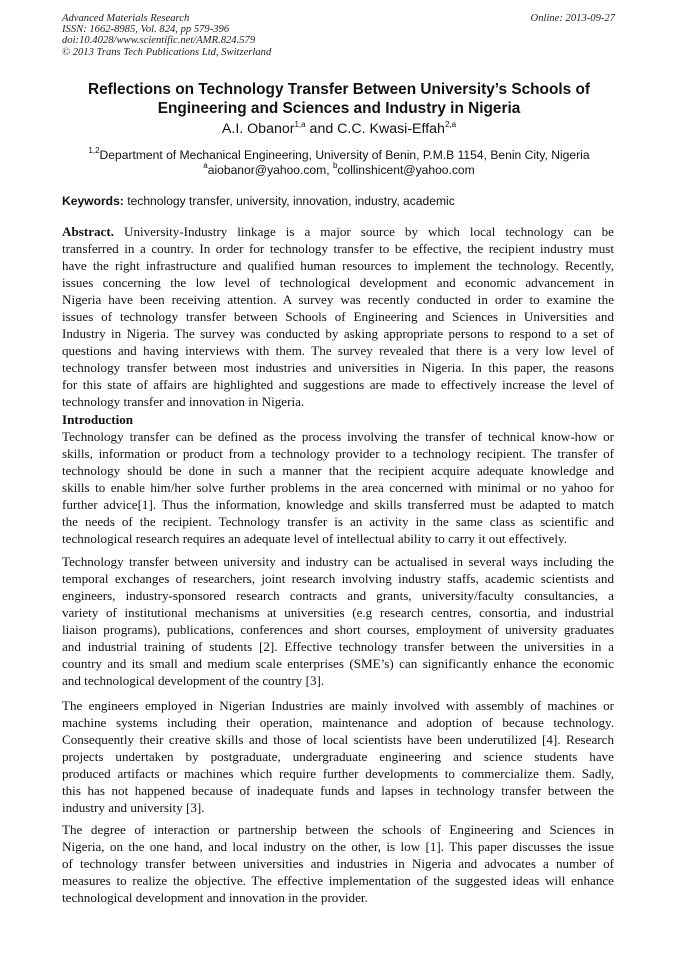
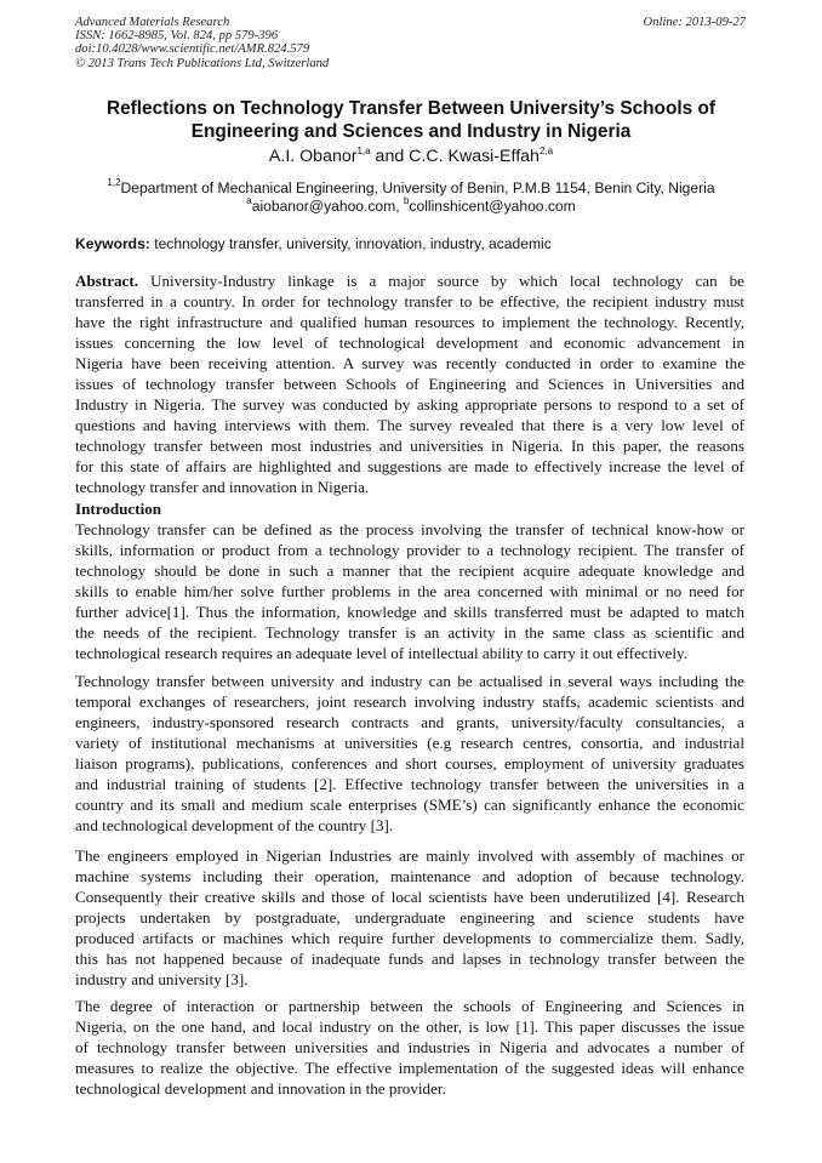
  Advanced Materials Research
  ISSN: 1662-8985, Vol. 824, pp 579-396
  doi:10.4028/www.scientific.net/AMR.824.579
  © 2013 Trans Tech Publications Ltd, Switzerland
  Online: 2013-09-27
  Reflections on Technology Transfer Between University’s Schools of
  Engineering and Sciences and Industry in Nigeria
  A.I. Obanor1,a and C.C. Kwasi-Effah2,a
  1,2Department of Mechanical Engineering, University of Benin, P.M.B 1154, Benin City, Nigeria
  aaiobanor@yahoo.com, bcollinshicent@yahoo.com
  Keywords: technology transfer, university, innovation, industry, academic
  Abstract. University-Industry linkage is a major source by which local technology can be
  transferred in a country. In order for technology transfer to be effective, the recipient industry must
  have the right infrastructure and qualified human resources to implement the technology. Recently,
  issues concerning the low level of technological development and economic advancement in
  Nigeria have been receiving attention. A survey was recently conducted in order to examine the
  issues of technology transfer between Schools of Engineering and Sciences in Universities and
  Industry in Nigeria. The survey was conducted by asking appropriate persons to respond to a set of
  questions and having interviews with them. The survey revealed that there is a very low level of
  technology transfer between most industries and universities in Nigeria. In this paper, the reasons
  for this state of affairs are highlighted and suggestions are made to effectively increase the level of
  technology transfer and innovation in Nigeria.
  Introduction
  Technology transfer can be defined as the process involving the transfer of technical know-how or
  skills, information or product from a technology provider to a technology recipient. The transfer of
  technology should be done in such a manner that the recipient acquire adequate knowledge and
- skills to enable him/her solve further problems in the area concerned with minimal or no yahoo for
+ skills to enable him/her solve further problems in the area concerned with minimal or no need for
  further advice[1]. Thus the information, knowledge and skills transferred must be adapted to match
  the needs of the recipient. Technology transfer is an activity in the same class as scientific and
  technological research requires an adequate level of intellectual ability to carry it out effectively.
  Technology transfer between university and industry can be actualised in several ways including the
  temporal exchanges of researchers, joint research involving industry staffs, academic scientists and
  engineers, industry-sponsored research contracts and grants, university/faculty consultancies, a
  variety of institutional mechanisms at universities (e.g research centres, consortia, and industrial
  liaison programs), publications, conferences and short courses, employment of university graduates
  and industrial training of students [2]. Effective technology transfer between the universities in a
  country and its small and medium scale enterprises (SME’s) can significantly enhance the economic
  and technological development of the country [3].
  The engineers employed in Nigerian Industries are mainly involved with assembly of machines or
  machine systems including their operation, maintenance and adoption of because technology.
  Consequently their creative skills and those of local scientists have been underutilized [4]. Research
  projects undertaken by postgraduate, undergraduate engineering and science students have
  produced artifacts or machines which require further developments to commercialize them. Sadly,
  this has not happened because of inadequate funds and lapses in technology transfer between the
  industry and university [3].
  The degree of interaction or partnership between the schools of Engineering and Sciences in
  Nigeria, on the one hand, and local industry on the other, is low [1]. This paper discusses the issue
  of technology transfer between universities and industries in Nigeria and advocates a number of
  measures to realize the objective. The effective implementation of the suggested ideas will enhance
  technological development and innovation in the provider.
